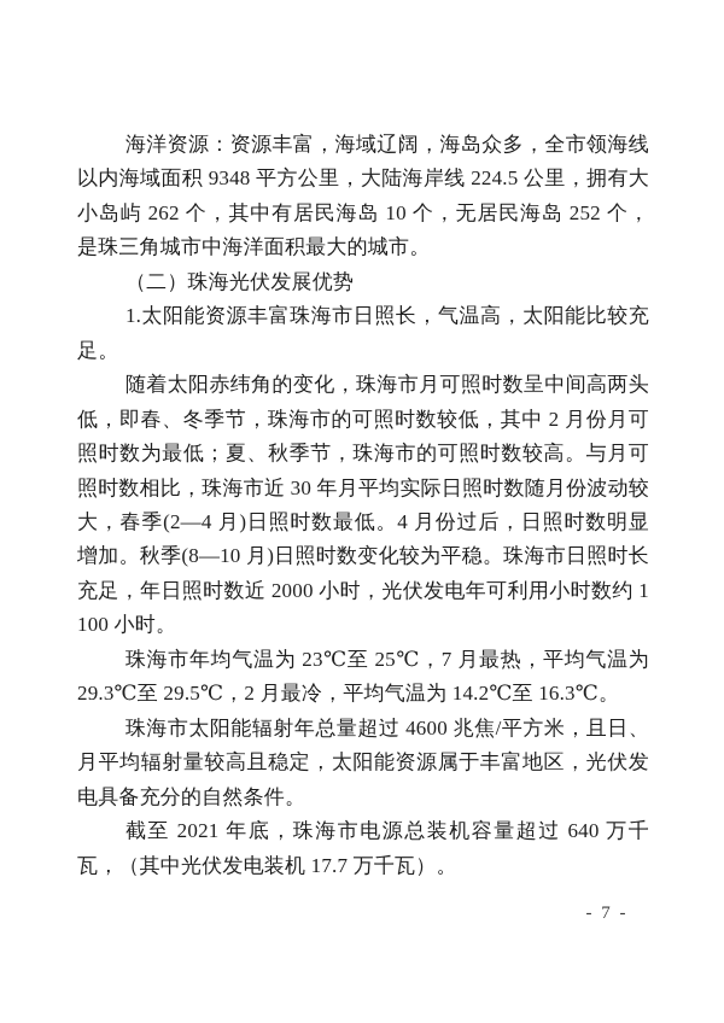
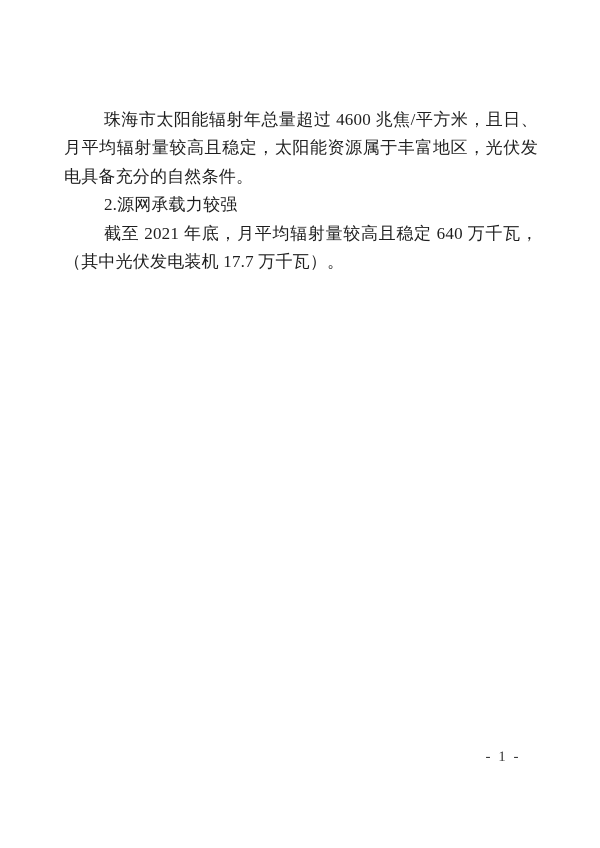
- 海洋资源：资源丰富，海域辽阔，海岛众多，全市领海线以内海域面积 9348 平方公里，大陆海岸线 224.5 公里，拥有大小岛屿 262 个，其中有居民海岛 10 个，无居民海岛 252 个，是珠三角城市中海洋面积最大的城市。
- （二）珠海光伏发展优势
- 1.太阳能资源丰富珠海市日照长，气温高，太阳能比较充足。
- 随着太阳赤纬角的变化，珠海市月可照时数呈中间高两头低，即春、冬季节，珠海市的可照时数较低，其中 2 月份月可照时数为最低；夏、秋季节，珠海市的可照时数较高。与月可照时数相比，珠海市近 30 年月平均实际日照时数随月份波动较大，春季(2—4 月)日照时数最低。4 月份过后，日照时数明显增加。秋季(8—10 月)日照时数变化较为平稳。珠海市日照时长充足，年日照时数近 2000 小时，光伏发电年可利用小时数约 1100 小时。
- 珠海市年均气温为 23℃至 25℃，7 月最热，平均气温为 29.3℃至 29.5℃，2 月最冷，平均气温为 14.2℃至 16.3℃。
  珠海市太阳能辐射年总量超过 4600 兆焦/平方米，且日、月平均辐射量较高且稳定，太阳能资源属于丰富地区，光伏发电具备充分的自然条件。
+ 2.源网承载力较强
- 截至 2021 年底，珠海市电源总装机容量超过 640 万千瓦，（其中光伏发电装机 17.7 万千瓦）。
+ 截至 2021 年底，月平均辐射量较高且稳定 640 万千瓦，（其中光伏发电装机 17.7 万千瓦）。
- - 7 -
+ - 1 -
